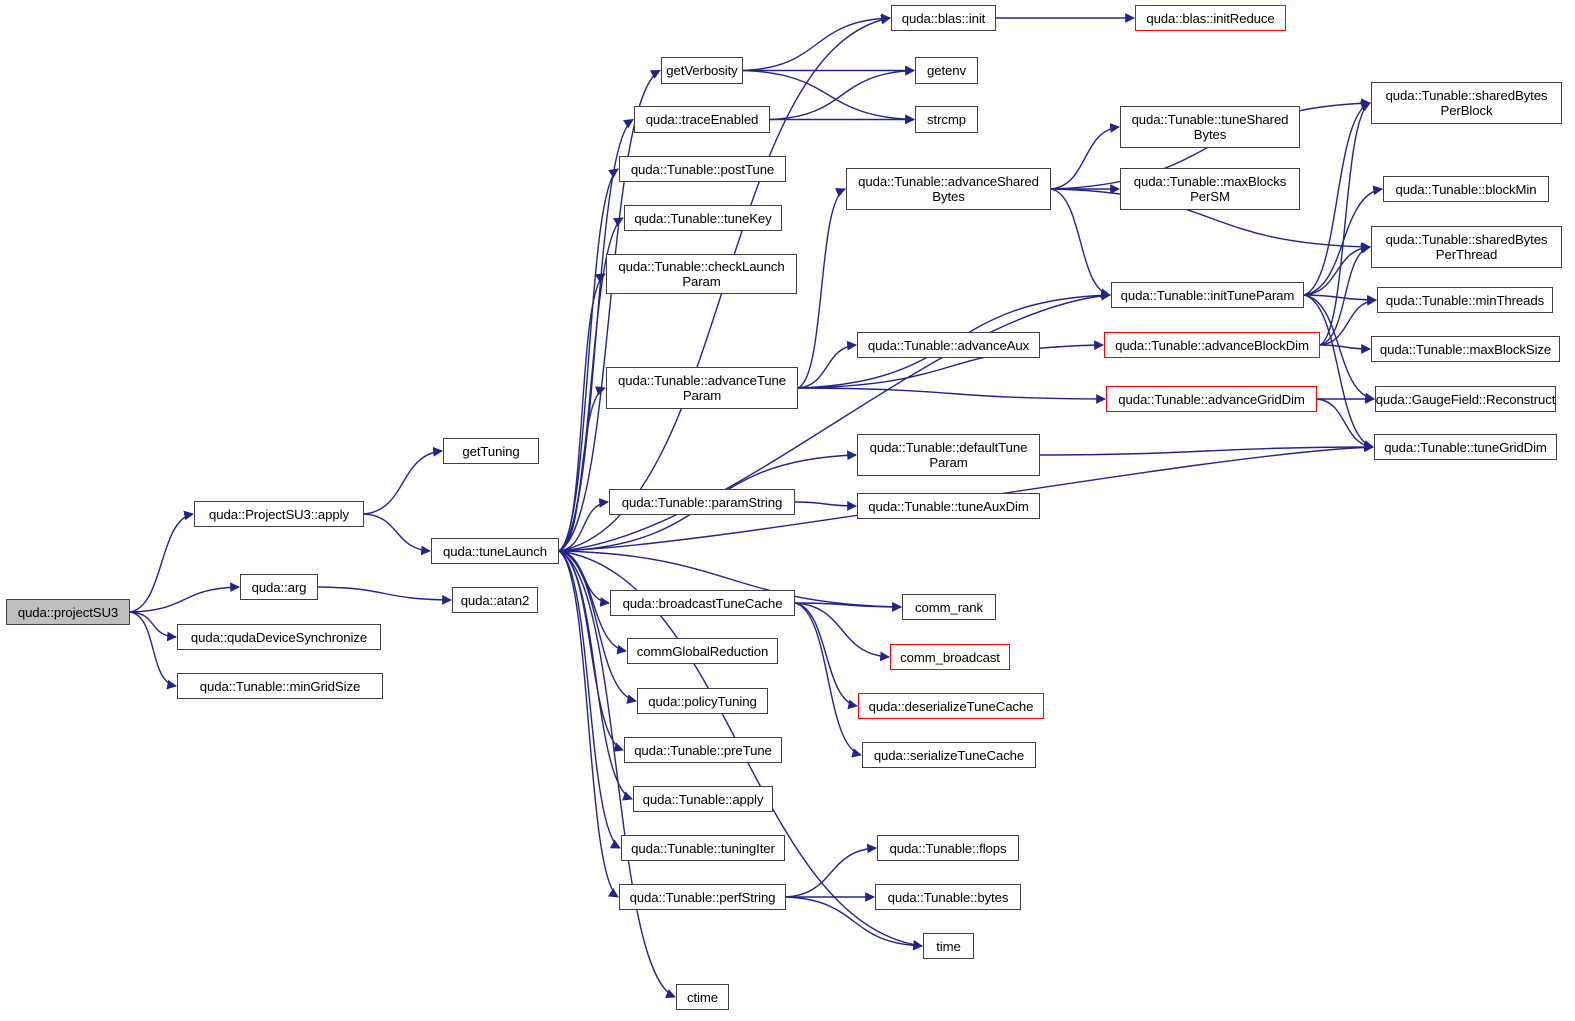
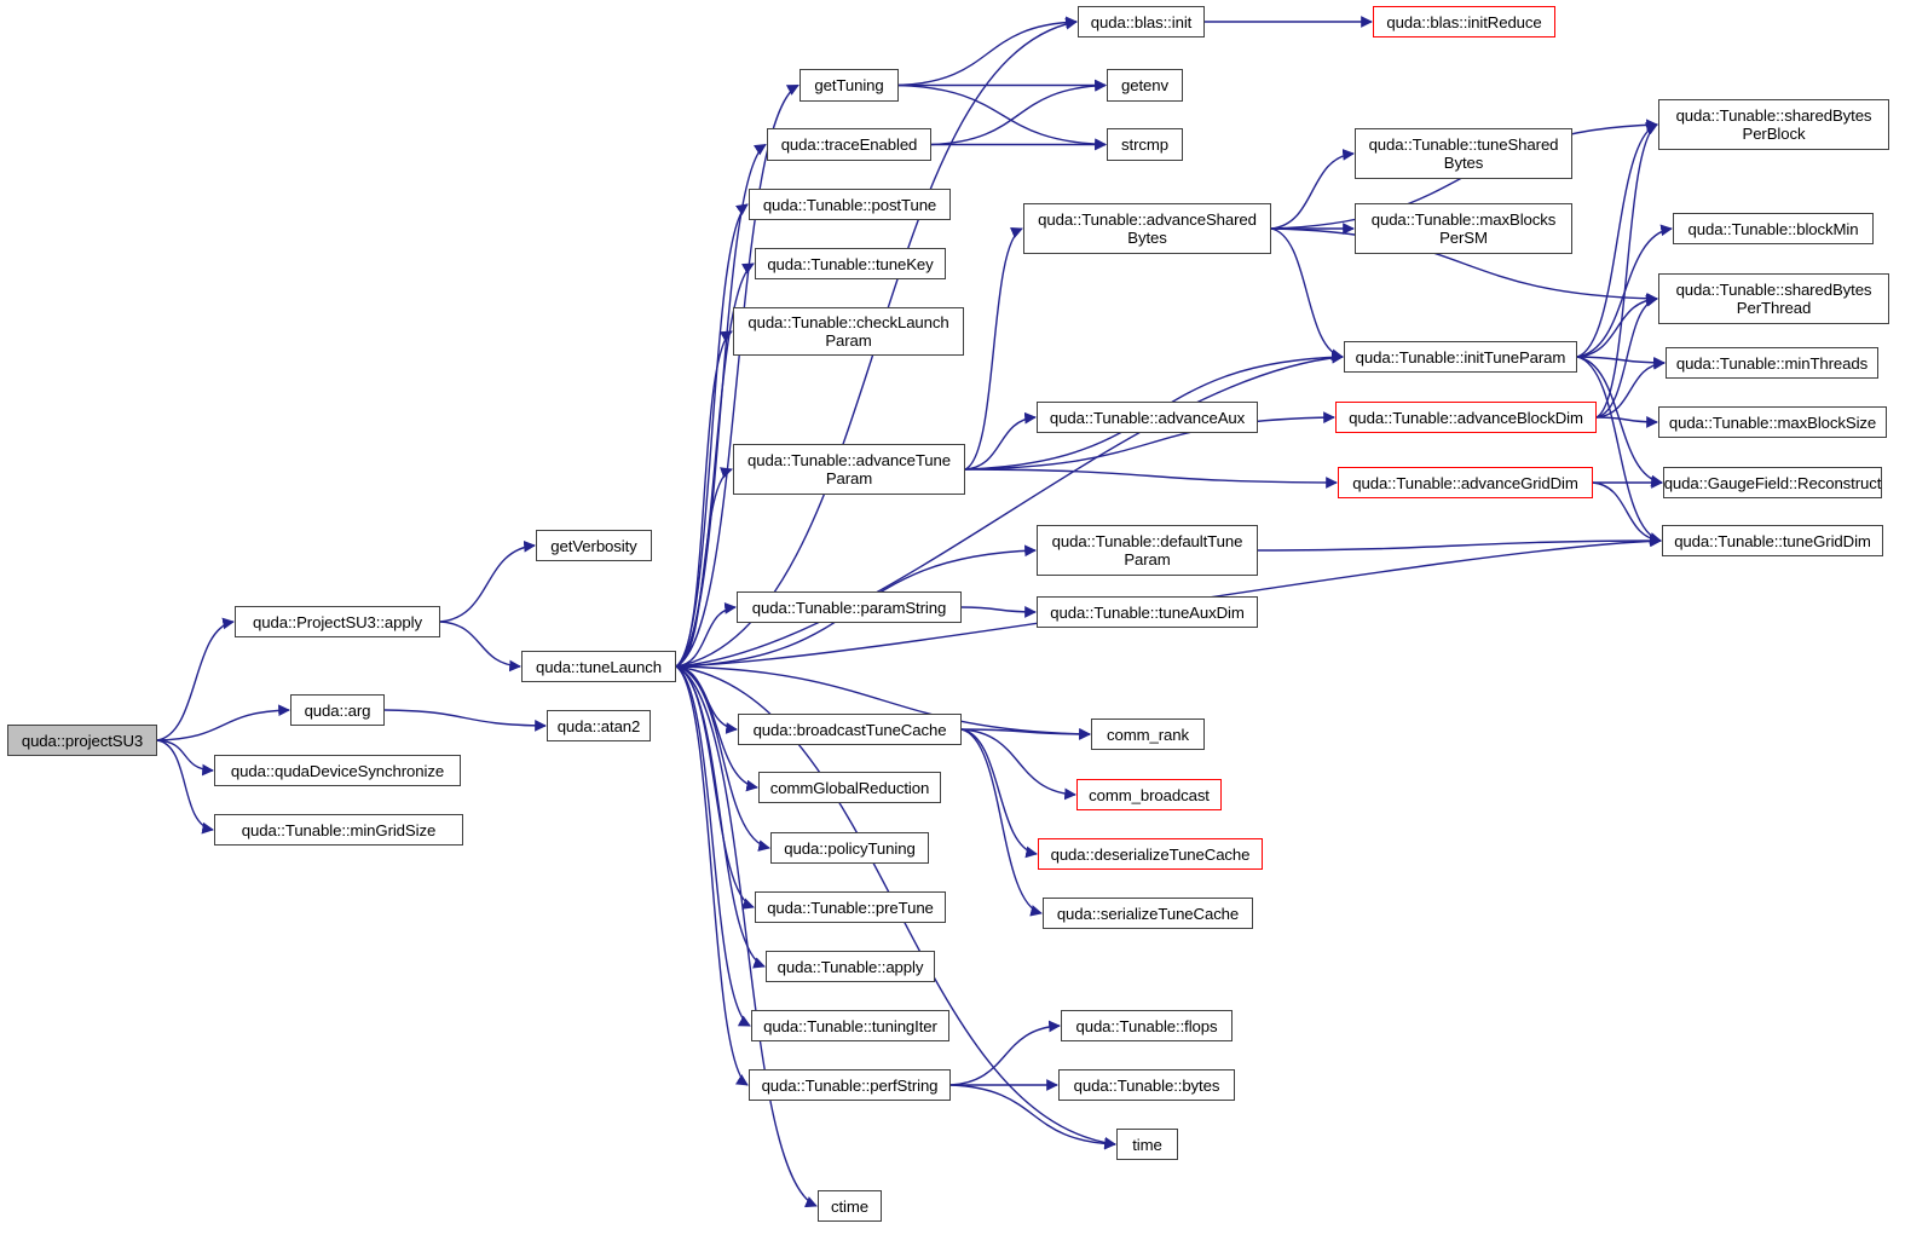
  quda::projectSU3
  quda::ProjectSU3::apply
  quda::arg
  quda::qudaDeviceSynchronize
  quda::Tunable::minGridSize
- getTuning
+ getVerbosity
  quda::tuneLaunch
  quda::atan2
- getVerbosity
+ getTuning
  quda::traceEnabled
  quda::Tunable::postTune
  quda::Tunable::tuneKey
  quda::Tunable::checkLaunch
  Param
  quda::Tunable::advanceTune
  Param
  quda::Tunable::paramString
  quda::broadcastTuneCache
  commGlobalReduction
  quda::policyTuning
  quda::Tunable::preTune
  quda::Tunable::apply
  quda::Tunable::tuningIter
  quda::Tunable::perfString
  ctime
  quda::blas::init
  getenv
  strcmp
  quda::Tunable::advanceShared
  Bytes
  quda::Tunable::advanceAux
  quda::Tunable::defaultTune
  Param
  quda::Tunable::tuneAuxDim
  comm_rank
  comm_broadcast
  quda::deserializeTuneCache
  quda::serializeTuneCache
  quda::Tunable::flops
  quda::Tunable::bytes
  time
  quda::blas::initReduce
  quda::Tunable::tuneShared
  Bytes
  quda::Tunable::maxBlocks
  PerSM
  quda::Tunable::initTuneParam
  quda::Tunable::advanceBlockDim
  quda::Tunable::advanceGridDim
  quda::Tunable::sharedBytes
  PerBlock
  quda::Tunable::blockMin
  quda::Tunable::sharedBytes
  PerThread
  quda::Tunable::minThreads
  quda::Tunable::maxBlockSize
  quda::GaugeField::Reconstruct
  quda::Tunable::tuneGridDim
